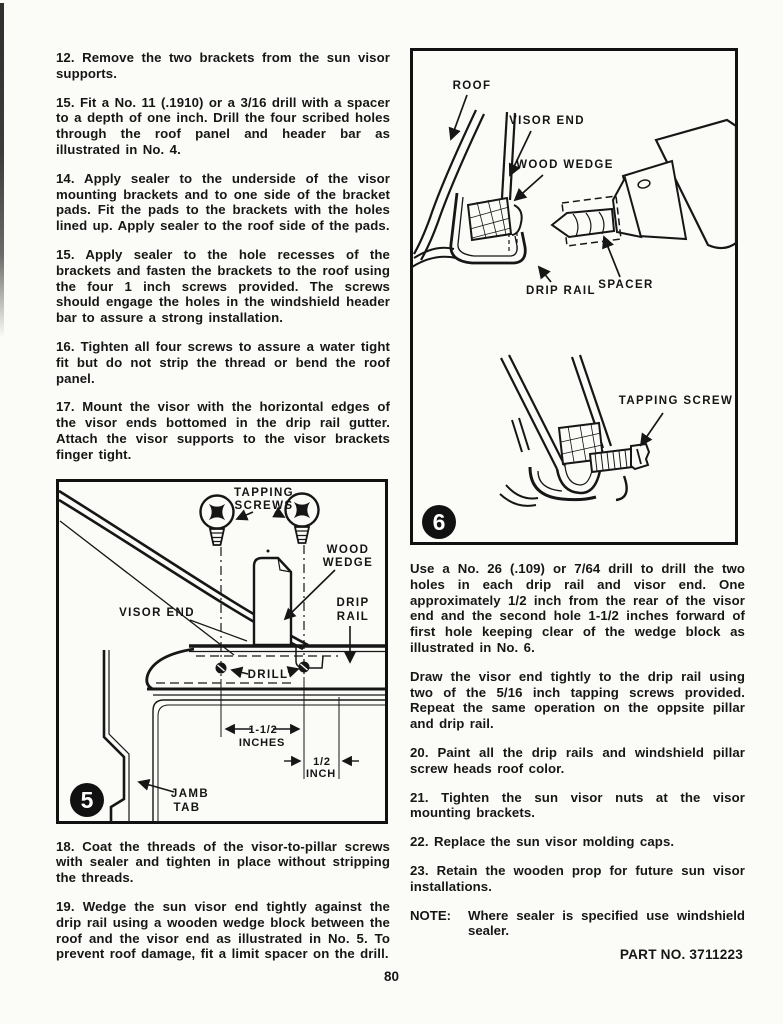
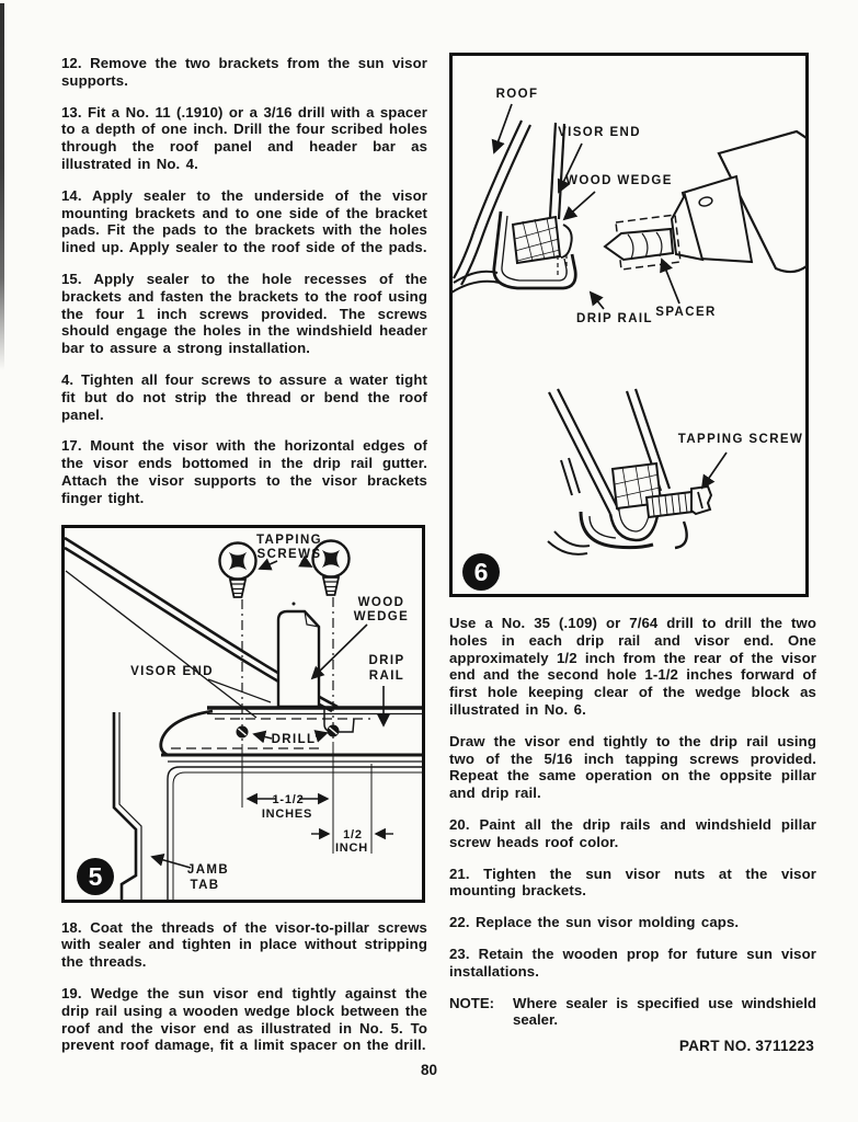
  12. Remove the two brackets from the sun visor supports.
- 15. Fit a No. 11 (.1910) or a 3/16 drill with a spacer to a depth of one inch. Drill the four scribed holes through the roof panel and header bar as illustrated in No. 4.
+ 13. Fit a No. 11 (.1910) or a 3/16 drill with a spacer to a depth of one inch. Drill the four scribed holes through the roof panel and header bar as illustrated in No. 4.
  14. Apply sealer to the underside of the visor mounting brackets and to one side of the bracket pads. Fit the pads to the brackets with the holes lined up. Apply sealer to the roof side of the pads.
  15. Apply sealer to the hole recesses of the brackets and fasten the brackets to the roof using the four 1 inch screws provided. The screws should engage the holes in the windshield header bar to assure a strong installation.
- 16. Tighten all four screws to assure a water tight fit but do not strip the thread or bend the roof panel.
+ 4. Tighten all four screws to assure a water tight fit but do not strip the thread or bend the roof panel.
  17. Mount the visor with the horizontal edges of the visor ends bottomed in the drip rail gutter. Attach the visor supports to the visor brackets finger tight.
  TAPPING
  SCREWS
  WOOD
  WEDGE
  DRIP
  RAIL
  VISOR END
  DRILL
  JAMB
  TAB
  1-1/2
  INCHES
  1/2
  INCH
  5
  18. Coat the threads of the visor-to-pillar screws with sealer and tighten in place without stripping the threads.
  19. Wedge the sun visor end tightly against the drip rail using a wooden wedge block between the roof and the visor end as illustrated in No. 5. To prevent roof damage, fit a limit spacer on the drill.
  ROOF
  VISOR END
  WOOD WEDGE
  DRIP RAIL
  SPACER
  TAPPING SCREW
  6
- Use a No. 26 (.109) or 7/64 drill to drill the two holes in each drip rail and visor end. One approximately 1/2 inch from the rear of the visor end and the second hole 1-1/2 inches forward of first hole keeping clear of the wedge block as illustrated in No. 6.
+ Use a No. 35 (.109) or 7/64 drill to drill the two holes in each drip rail and visor end. One approximately 1/2 inch from the rear of the visor end and the second hole 1-1/2 inches forward of first hole keeping clear of the wedge block as illustrated in No. 6.
  Draw the visor end tightly to the drip rail using two of the 5/16 inch tapping screws provided. Repeat the same operation on the oppsite pillar and drip rail.
  20. Paint all the drip rails and windshield pillar screw heads roof color.
  21. Tighten the sun visor nuts at the visor mounting brackets.
  22. Replace the sun visor molding caps.
  23. Retain the wooden prop for future sun visor installations.
  NOTE:
  Where sealer is specified use windshield sealer.
  PART NO. 3711223
  80
